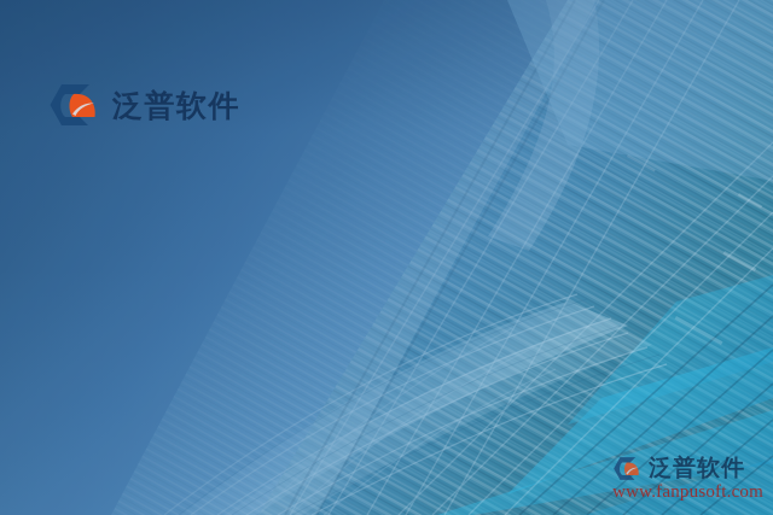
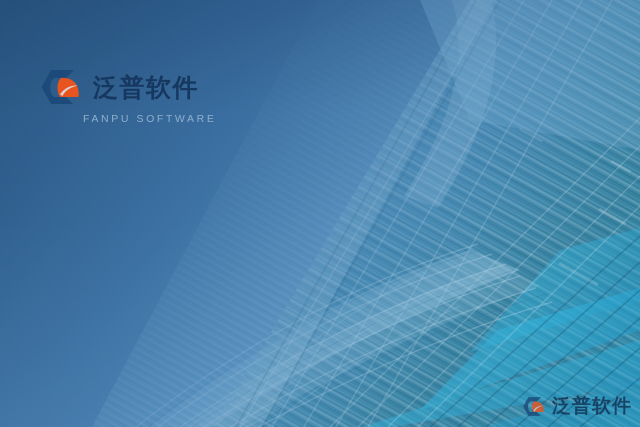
  泛普软件
+ FANPU SOFTWARE
  泛普软件
- www.fanpusoft.com
